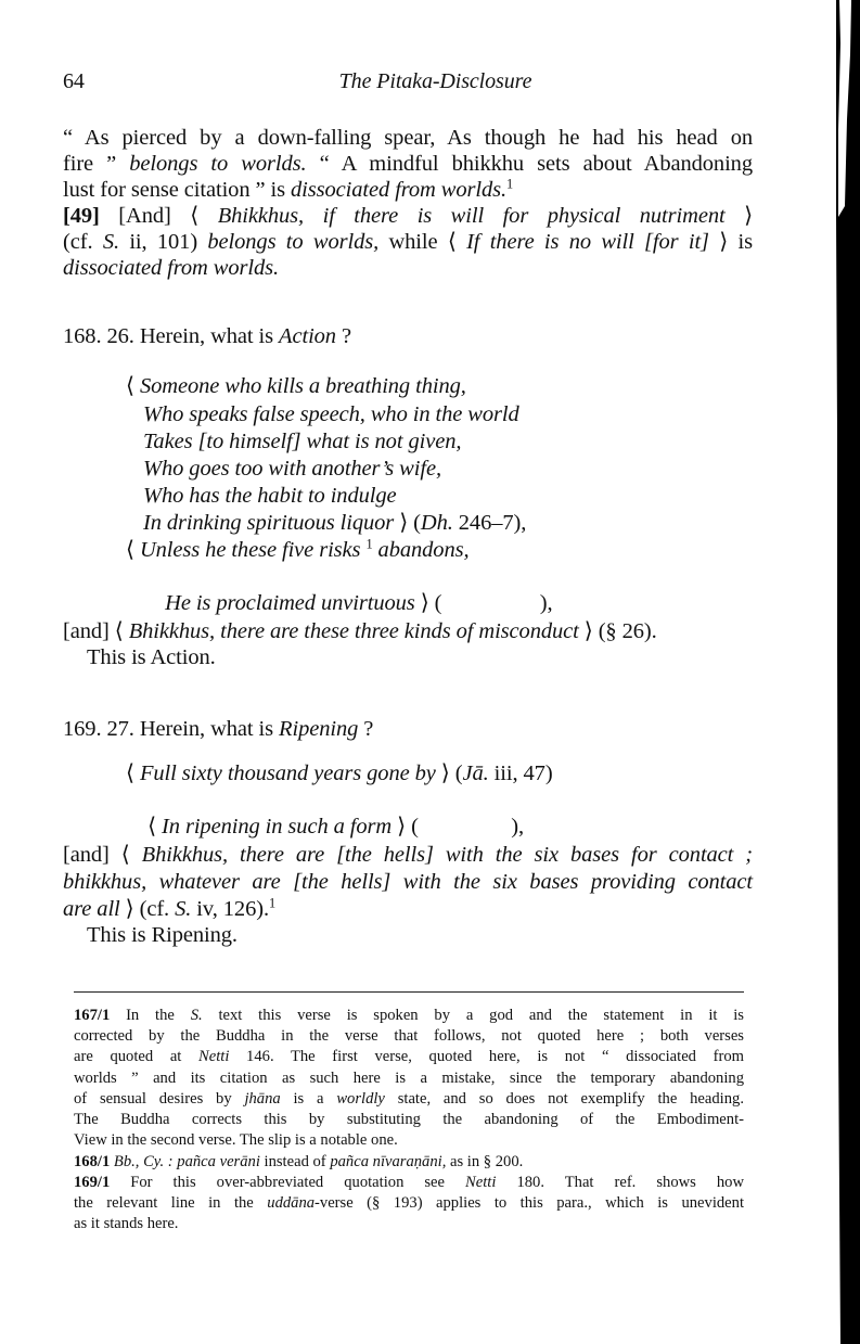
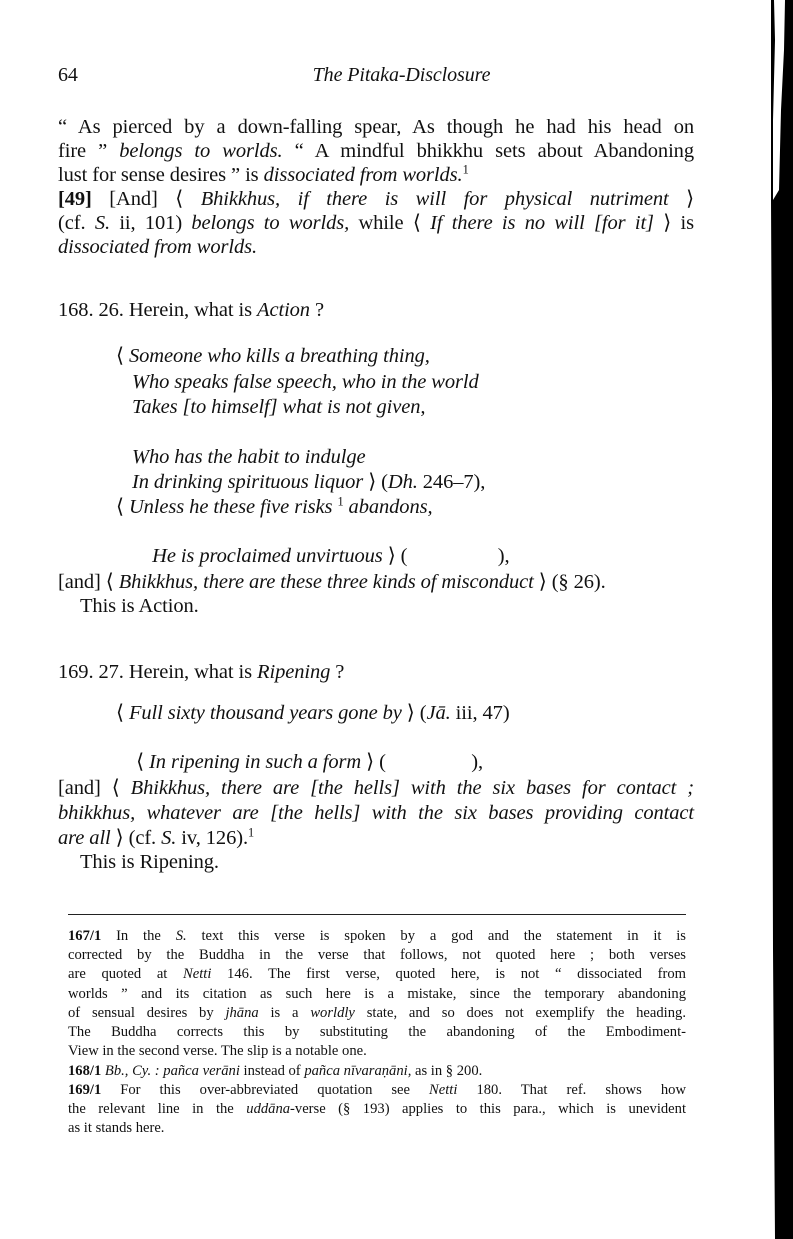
  64
  The Pitaka-Disclosure
  “ As pierced by a down-falling spear, As though he had his head on
  fire ” belongs to worlds. “ A mindful bhikkhu sets about Abandoning
- lust for sense citation ” is dissociated from worlds.1
+ lust for sense desires ” is dissociated from worlds.1
  [49] [And] ⟨ Bhikkhus, if there is will for physical nutriment ⟩
  (cf. S. ii, 101) belongs to worlds, while ⟨ If there is no will [for it] ⟩ is
  dissociated from worlds.
  168. 26. Herein, what is Action ?
  ⟨ Someone who kills a breathing thing,
  Who speaks false speech, who in the world
  Takes [to himself] what is not given,
- Who goes too with another’s wife,
  Who has the habit to indulge
  In drinking spirituous liquor ⟩ (Dh. 246–7),
  ⟨ Unless he these five risks 1 abandons,
  He is proclaimed unvirtuous ⟩ ( ),
  [and] ⟨ Bhikkhus, there are these three kinds of misconduct ⟩ (§ 26).
  This is Action.
  169. 27. Herein, what is Ripening ?
  ⟨ Full sixty thousand years gone by ⟩ (Jā. iii, 47)
  ⟨ In ripening in such a form ⟩ ( ),
  [and] ⟨ Bhikkhus, there are [the hells] with the six bases for contact ;
  bhikkhus, whatever are [the hells] with the six bases providing contact
  are all ⟩ (cf. S. iv, 126).1
  This is Ripening.
  167/1 In the S. text this verse is spoken by a god and the statement in it is
  corrected by the Buddha in the verse that follows, not quoted here ; both verses
  are quoted at Netti 146. The first verse, quoted here, is not “ dissociated from
  worlds ” and its citation as such here is a mistake, since the temporary abandoning
  of sensual desires by jhāna is a worldly state, and so does not exemplify the heading.
  The Buddha corrects this by substituting the abandoning of the Embodiment-
  View in the second verse. The slip is a notable one.
  168/1 Bb., Cy. : pañca verāni instead of pañca nīvaraṇāni, as in § 200.
  169/1 For this over-abbreviated quotation see Netti 180. That ref. shows how
  the relevant line in the uddāna-verse (§ 193) applies to this para., which is unevident
  as it stands here.
